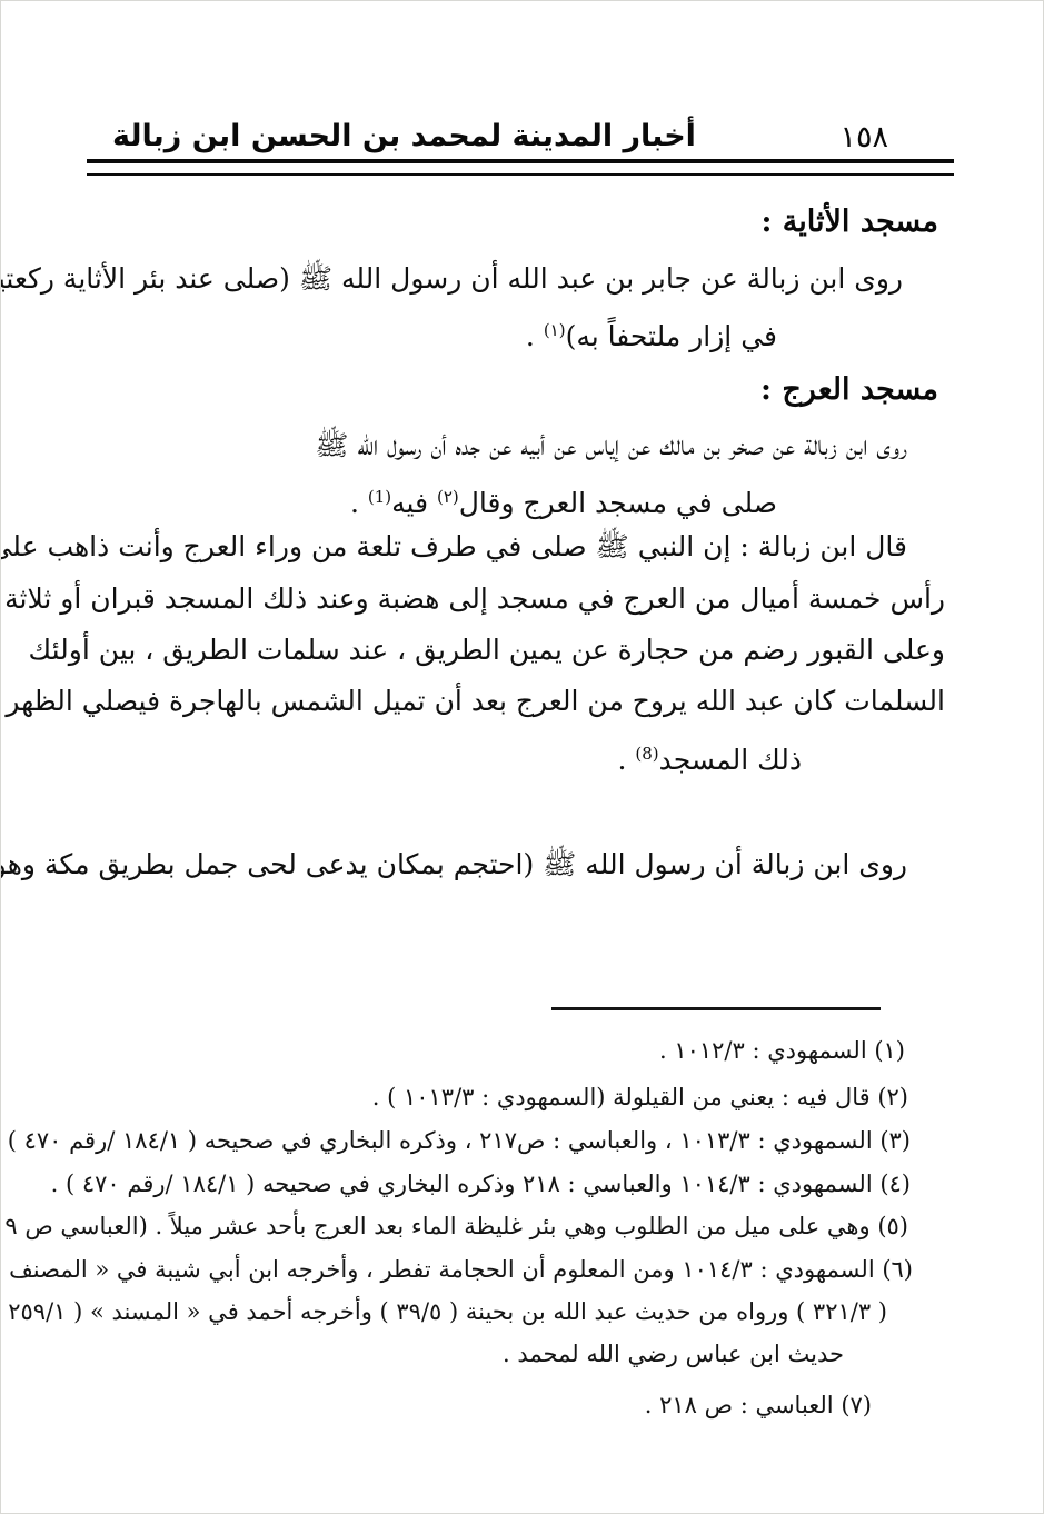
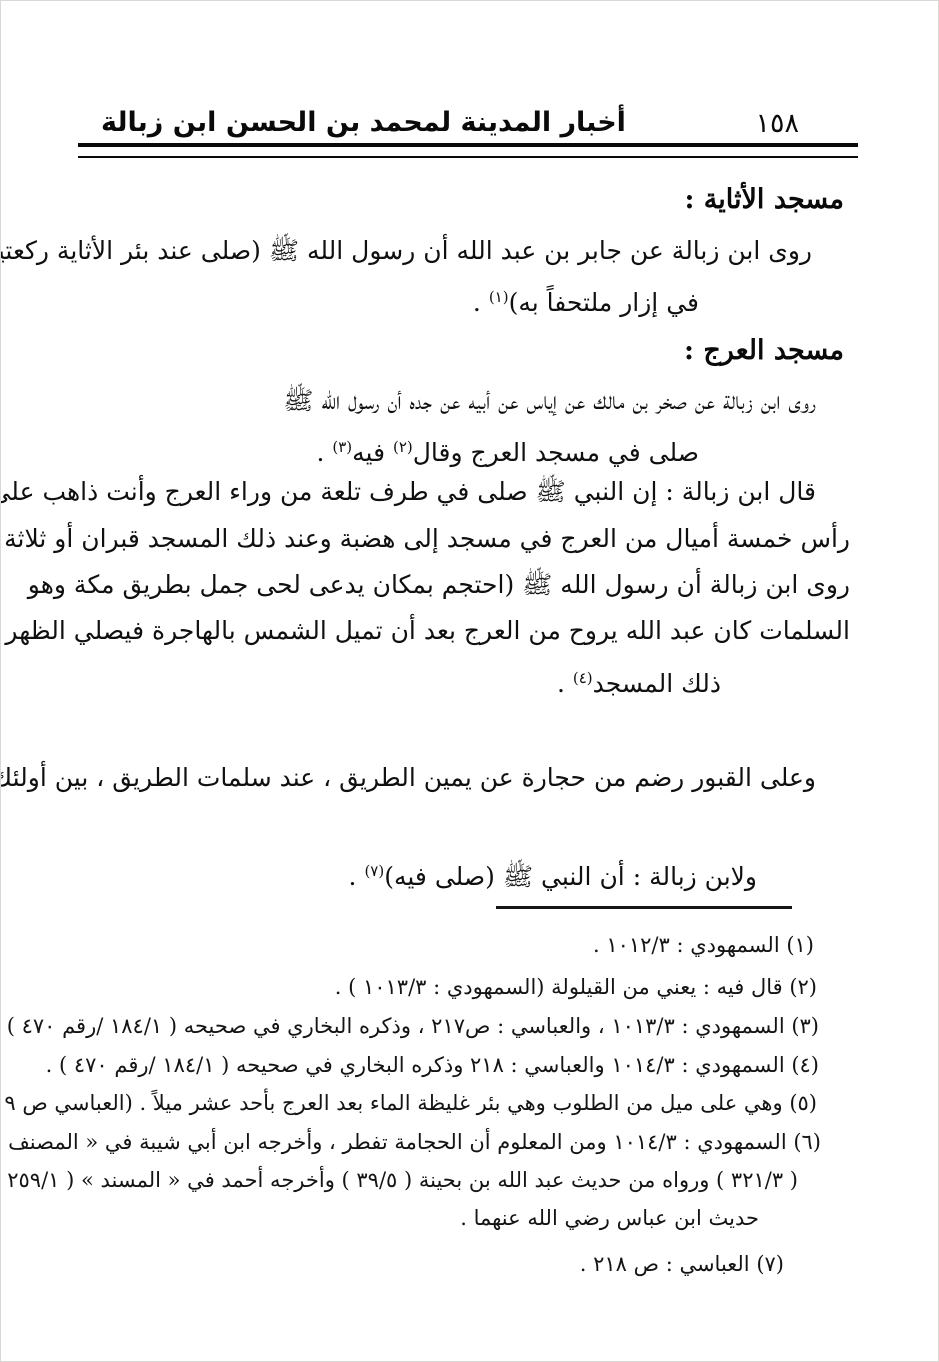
  أخبار المدينة لمحمد بن الحسن ابن زبالة
  ١٥٨
  مسجد الأثاية :
  روى ابن زبالة عن جابر بن عبد الله أن رسول الله ﷺ (صلى عند بئر الأثاية ركعتي
  في إزار ملتحفاً به)(١) .
  مسجد العرج :
  روى ابن زبالة عن صخر بن مالك عن إياس عن أبيه عن جده أن رسول الله ﷺ
- صلى في مسجد العرج وقال(٢) فيه(1) .
+ صلى في مسجد العرج وقال(٢) فيه(٣) .
  قال ابن زبالة : إن النبي ﷺ صلى في طرف تلعة من وراء العرج وأنت ذاهب على
  رأس خمسة أميال من العرج في مسجد إلى هضبة وعند ذلك المسجد قبران أو ثلاثة
- وعلى القبور رضم من حجارة عن يمين الطريق ، عند سلمات الطريق ، بين أولئك
+ روى ابن زبالة أن رسول الله ﷺ (احتجم بمكان يدعى لحى جمل بطريق مكة وهو
  السلمات كان عبد الله يروح من العرج بعد أن تميل الشمس بالهاجرة فيصلي الظهر
- ذلك المسجد(8) .
+ ذلك المسجد(٤) .
- روى ابن زبالة أن رسول الله ﷺ (احتجم بمكان يدعى لحى جمل بطريق مكة وهو
+ وعلى القبور رضم من حجارة عن يمين الطريق ، عند سلمات الطريق ، بين أولئك
+ ولابن زبالة : أن النبي ﷺ (صلى فيه)(٧) .
  (١) السمهودي : ١٠١٢/٣ .
  (٢) قال فيه : يعني من القيلولة (السمهودي : ١٠١٣/٣ ) .
  (٣) السمهودي : ١٠١٣/٣ ، والعباسي : ص٢١٧ ، وذكره البخاري في صحيحه ( ١٨٤/١ /رقم ٤٧٠ )
  (٤) السمهودي : ١٠١٤/٣ والعباسي : ٢١٨ وذكره البخاري في صحيحه ( ١٨٤/١ /رقم ٤٧٠ ) .
  (٥) وهي على ميل من الطلوب وهي بئر غليظة الماء بعد العرج بأحد عشر ميلاً . (العباسي ص ٩
  (٦) السمهودي : ١٠١٤/٣ ومن المعلوم أن الحجامة تفطر ، وأخرجه ابن أبي شيبة في « المصنف
  ( ٣٢١/٣ ) ورواه من حديث عبد الله بن بحينة ( ٣٩/٥ ) وأخرجه أحمد في « المسند » ( ٢٥٩/١
- حديث ابن عباس رضي الله لمحمد .
+ حديث ابن عباس رضي الله عنهما .
  (٧) العباسي : ص ٢١٨ .
